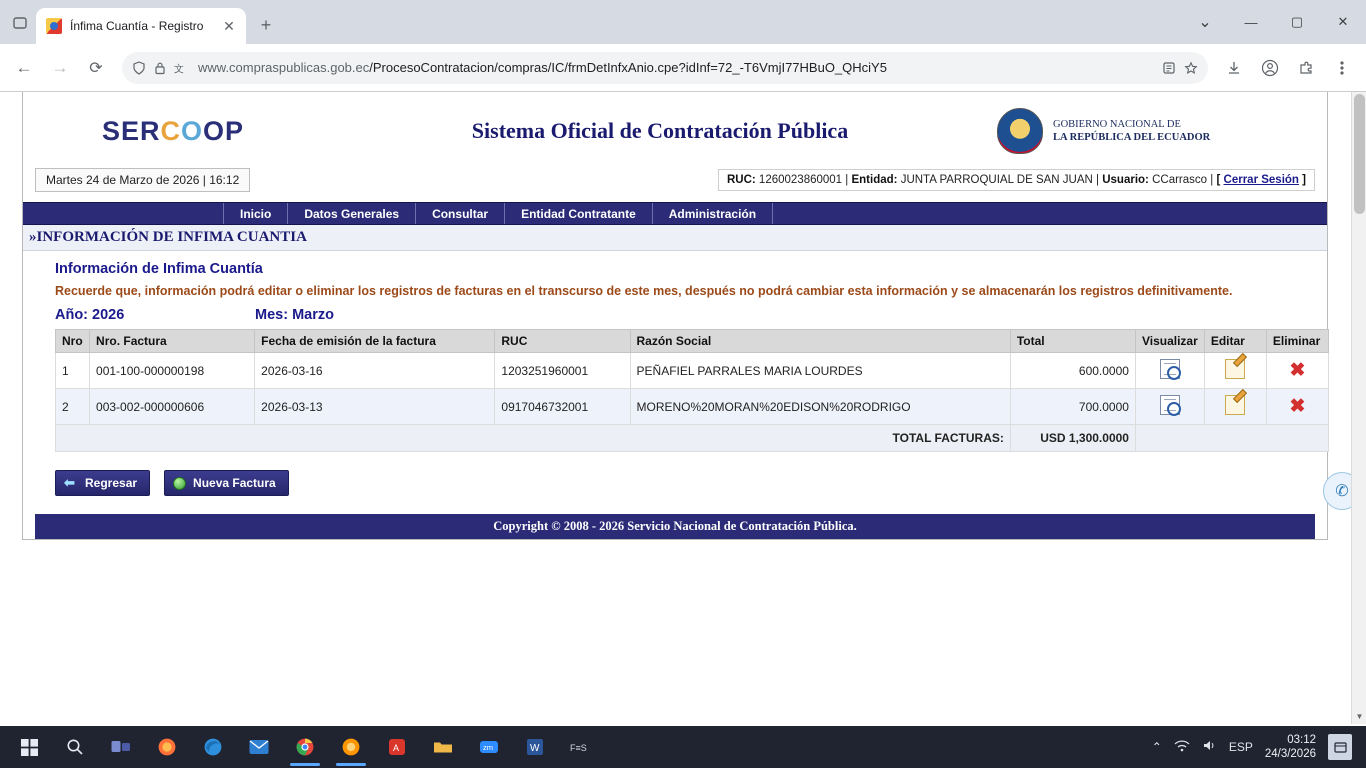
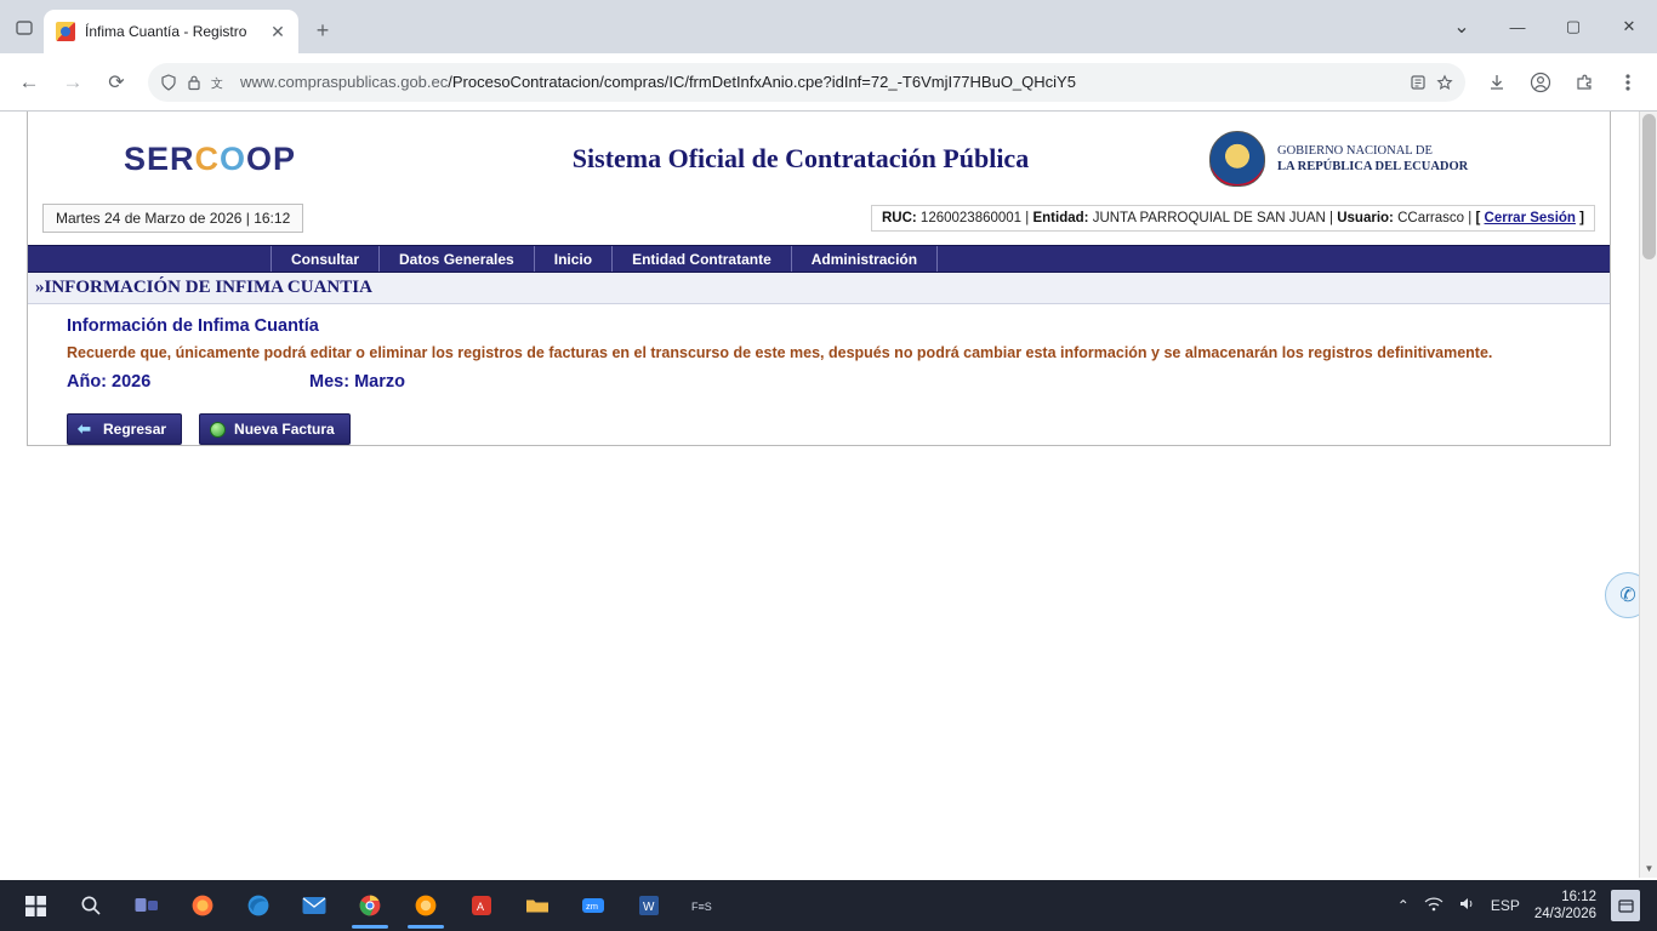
  Ínfima Cuantía - Registro
  ✕
  +
  ⌄
  —
  ▢
  ✕
  ←
  →
  ⟳
  文
  www.compraspublicas.gob.ec/ProcesoContratacion/compras/IC/frmDetInfxAnio.cpe?idInf=72_-T6VmjI77HBuO_QHciY5
  SERCOOP
  Sistema Oficial de Contratación Pública
  GOBIERNO NACIONAL DE
  LA REPÚBLICA DEL ECUADOR
  Martes 24 de Marzo de 2026 | 16:12
  RUC: 1260023860001 | Entidad: JUNTA PARROQUIAL DE SAN JUAN | Usuario: CCarrasco | [ Cerrar Sesión ]
- Inicio
+ Consultar
  Datos Generales
- Consultar
+ Inicio
  Entidad Contratante
  Administración
  »INFORMACIÓN DE INFIMA CUANTIA
  Información de Infima Cuantía
- Recuerde que, información podrá editar o eliminar los registros de facturas en el transcurso de este mes, después no podrá cambiar esta información y se almacenarán los registros definitivamente.
+ Recuerde que, únicamente podrá editar o eliminar los registros de facturas en el transcurso de este mes, después no podrá cambiar esta información y se almacenarán los registros definitivamente.
  Año: 2026
  Mes: Marzo
- Nro	Nro. Factura	Fecha de emisión de la factura	RUC	Razón Social	Total	Visualizar	Editar	Eliminar
- 1	001-100-000000198	2026-03-16	1203251960001	PEÑAFIEL PARRALES MARIA LOURDES	600.0000			✖
- 2	003-002-000000606	2026-03-13	0917046732001	MORENO%20MORAN%20EDISON%20RODRIGO	700.0000			✖
- TOTAL FACTURAS:	USD 1,300.0000
  ⬅
  Regresar
  Nueva Factura
- Copyright © 2008 - 2026 Servicio Nacional de Contratación Pública.
  ✆
  ▼
  A
  zm
  W
  F≡S
  ⌃
  ESP
- 03:12
+ 16:12
  24/3/2026
